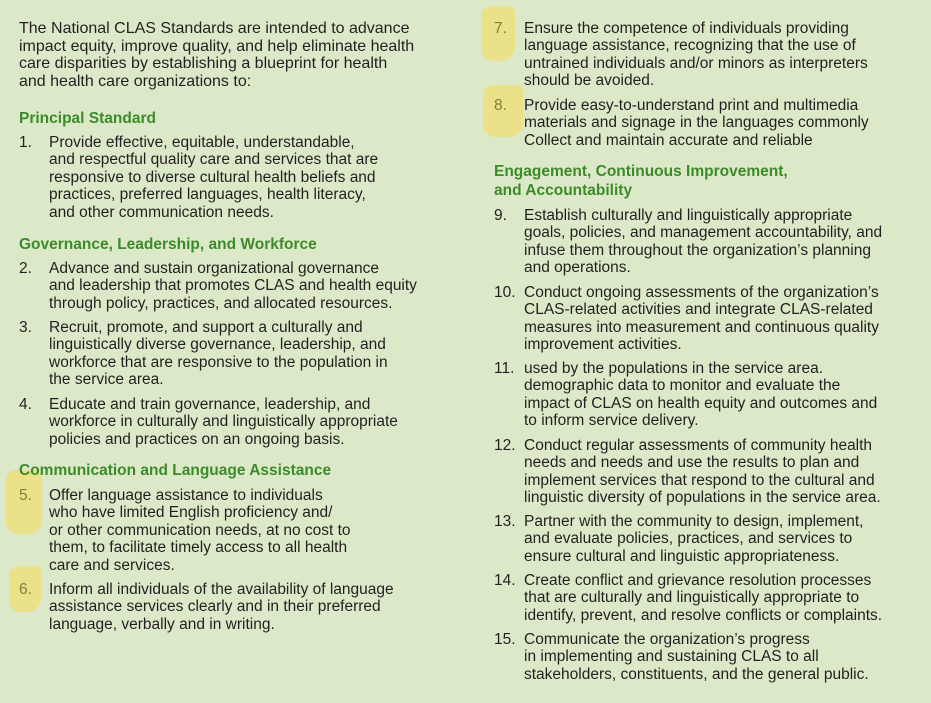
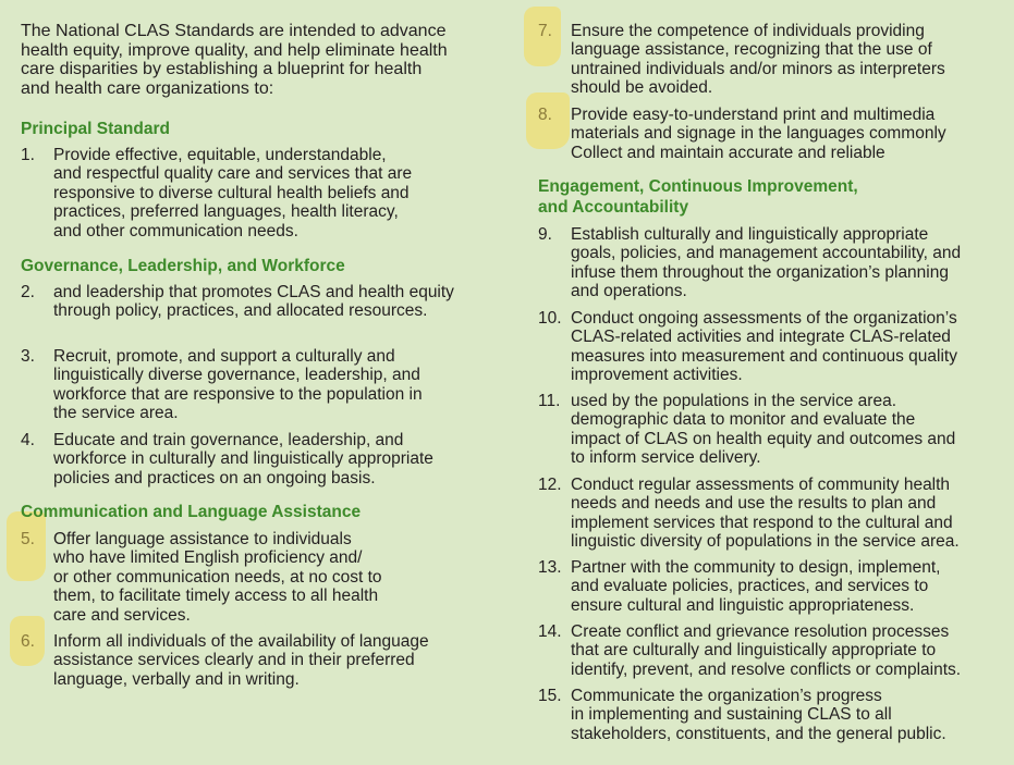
  The National CLAS Standards are intended to advance
- impact equity, improve quality, and help eliminate health
+ health equity, improve quality, and help eliminate health
  care disparities by establishing a blueprint for health
  and health care organizations to:
  Principal Standard
  1.
  Provide effective, equitable, understandable,
  and respectful quality care and services that are
  responsive to diverse cultural health beliefs and
  practices, preferred languages, health literacy,
  and other communication needs.
  Governance, Leadership, and Workforce
  2.
- Advance and sustain organizational governance
  and leadership that promotes CLAS and health equity
  through policy, practices, and allocated resources.
  3.
  Recruit, promote, and support a culturally and
  linguistically diverse governance, leadership, and
  workforce that are responsive to the population in
  the service area.
  4.
  Educate and train governance, leadership, and
  workforce in culturally and linguistically appropriate
  policies and practices on an ongoing basis.
  Communication and Language Assistance
  5.
  Offer language assistance to individuals
  who have limited English proficiency and/
  or other communication needs, at no cost to
  them, to facilitate timely access to all health
  care and services.
  6.
  Inform all individuals of the availability of language
  assistance services clearly and in their preferred
  language, verbally and in writing.
  7.
  Ensure the competence of individuals providing
  language assistance, recognizing that the use of
  untrained individuals and/or minors as interpreters
  should be avoided.
  8.
  Provide easy-to-understand print and multimedia
  materials and signage in the languages commonly
  Collect and maintain accurate and reliable
  Engagement, Continuous Improvement,
  and Accountability
  9.
  Establish culturally and linguistically appropriate
  goals, policies, and management accountability, and
  infuse them throughout the organization’s planning
  and operations.
  10.
  Conduct ongoing assessments of the organization’s
  CLAS-related activities and integrate CLAS-related
  measures into measurement and continuous quality
  improvement activities.
  11.
  used by the populations in the service area.
  demographic data to monitor and evaluate the
  impact of CLAS on health equity and outcomes and
  to inform service delivery.
  12.
  Conduct regular assessments of community health
  needs and needs and use the results to plan and
  implement services that respond to the cultural and
  linguistic diversity of populations in the service area.
  13.
  Partner with the community to design, implement,
  and evaluate policies, practices, and services to
  ensure cultural and linguistic appropriateness.
  14.
  Create conflict and grievance resolution processes
  that are culturally and linguistically appropriate to
  identify, prevent, and resolve conflicts or complaints.
  15.
  Communicate the organization’s progress
  in implementing and sustaining CLAS to all
  stakeholders, constituents, and the general public.
